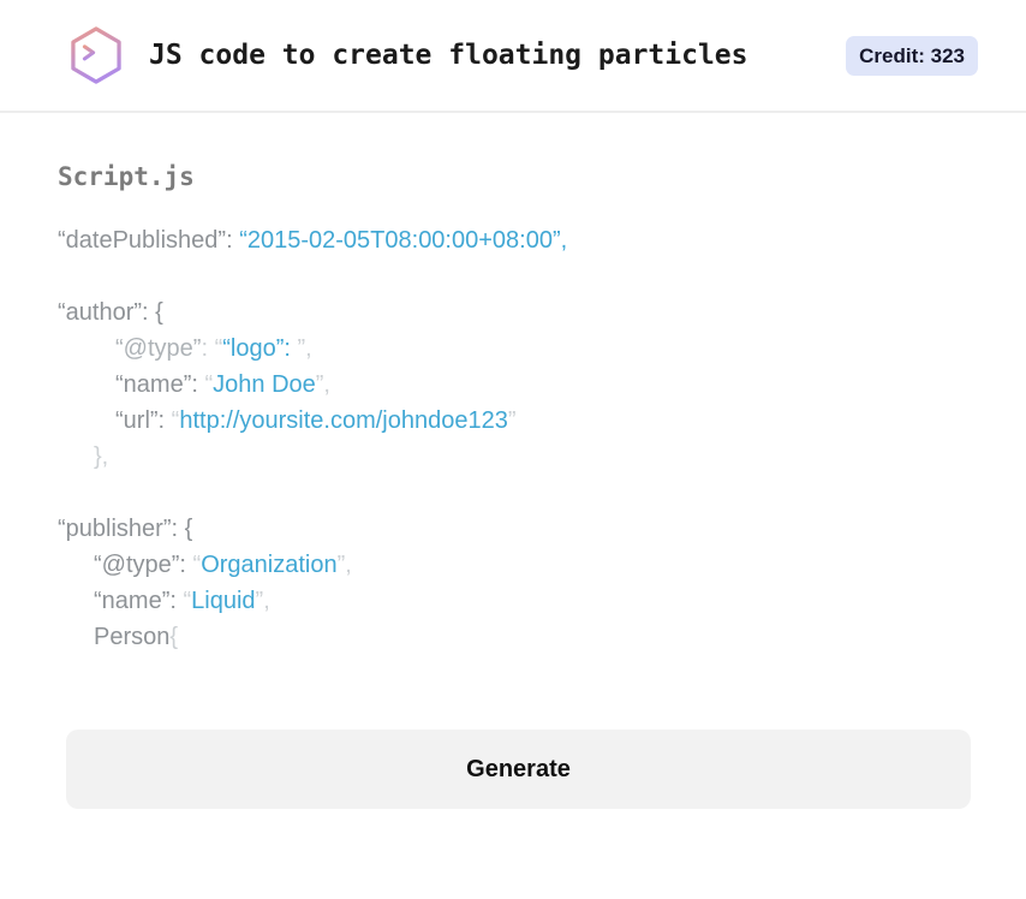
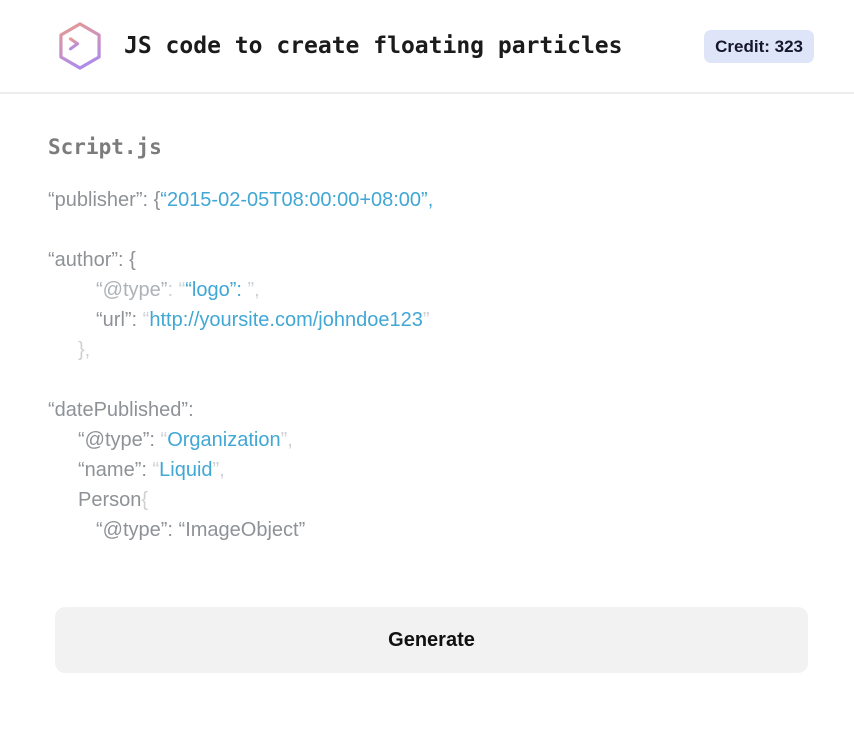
  JS code to create floating particles
  Credit: 323
  Script.js
- “datePublished”: “2015-02-05T08:00:00+08:00”,
+ “publisher”: {“2015-02-05T08:00:00+08:00”,
  “author”: {
  “@type”: ““logo”: ”,
- “name”: “John Doe”,
  “url”: “http://yoursite.com/johndoe123”
  },
- “publisher”: {
+ “datePublished”:
  “@type”: “Organization”,
  “name”: “Liquid”,
  Person{
+ “@type”: “ImageObject”
  Generate
